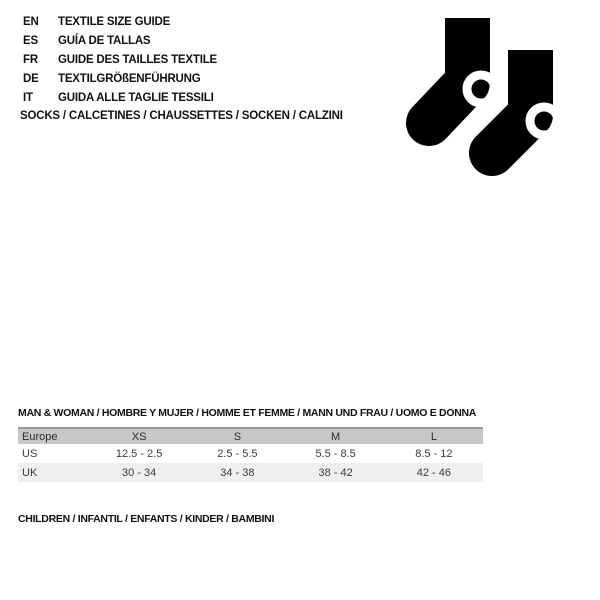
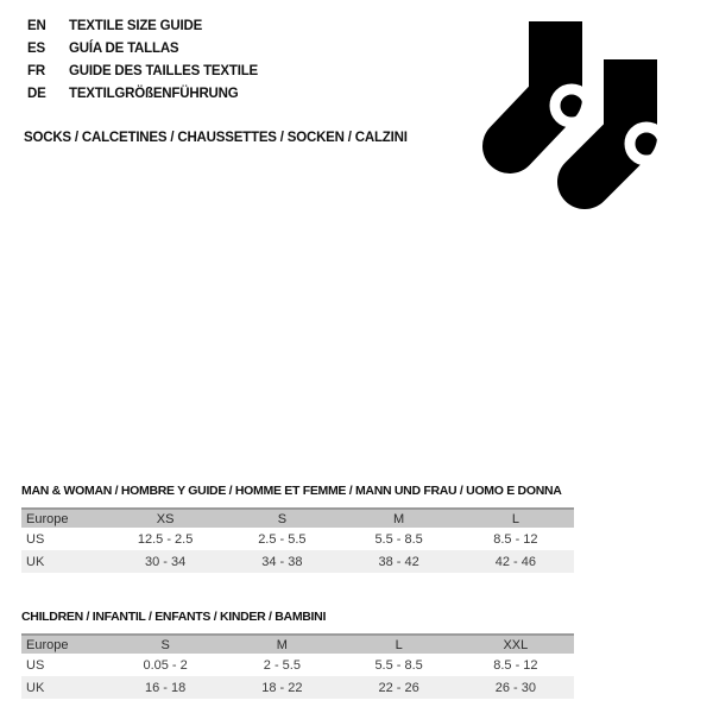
  EN
  TEXTILE SIZE GUIDE
  ES
  GUÍA DE TALLAS
  FR
  GUIDE DES TAILLES TEXTILE
  DE
  TEXTILGRÖßENFÜHRUNG
- IT
- GUIDA ALLE TAGLIE TESSILI
  SOCKS / CALCETINES / CHAUSSETTES / SOCKEN / CALZINI
- MAN & WOMAN / HOMBRE Y MUJER / HOMME ET FEMME / MANN UND FRAU / UOMO E DONNA
+ MAN & WOMAN / HOMBRE Y GUIDE / HOMME ET FEMME / MANN UND FRAU / UOMO E DONNA
  Europe	XS	S	M	L
  US	12.5 - 2.5	2.5 - 5.5	5.5 - 8.5	8.5 - 12
  UK	30 - 34	34 - 38	38 - 42	42 - 46
  CHILDREN / INFANTIL / ENFANTS / KINDER / BAMBINI
+ Europe	S	M	L	XXL
+ US	0.05 - 2	2 - 5.5	5.5 - 8.5	8.5 - 12
+ UK	16 - 18	18 - 22	22 - 26	26 - 30
